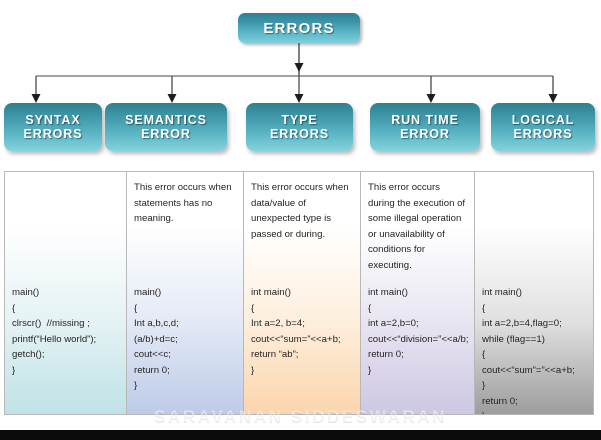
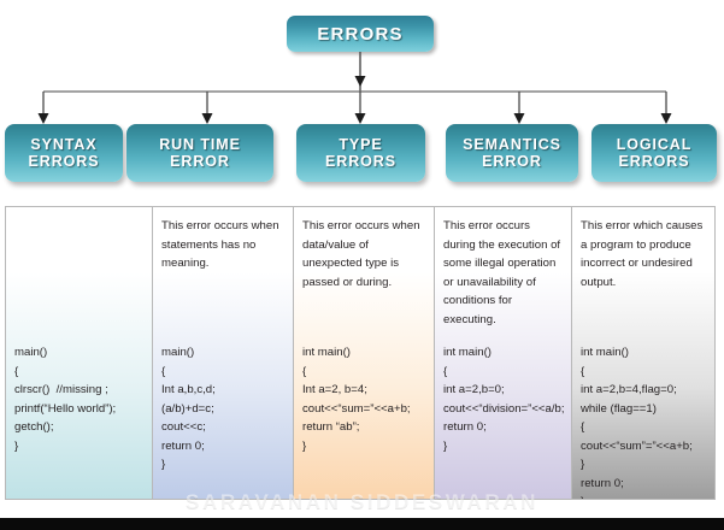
  ERRORS
  SYNTAX
  ERRORS
- SEMANTICS
+ RUN TIME
  ERROR
  TYPE
  ERRORS
- RUN TIME
+ SEMANTICS
  ERROR
  LOGICAL
  ERRORS
  main()
  {
  clrscr() //missing ;
  printf(“Hello world”);
  getch();
  }
  This error occurs when statements has no meaning.
  main()
  {
  Int a,b,c,d;
  (a/b)+d=c;
  cout<<c;
  return 0;
  }
  This error occurs when data/value of unexpected type is passed or during.
  int main()
  {
  Int a=2, b=4;
  cout<<“sum=”<<a+b;
  return “ab”;
  }
  This error occurs during the execution of some illegal operation or unavailability of conditions for executing.
  int main()
  {
  int a=2,b=0;
  cout<<“division=”<<a/b;
  return 0;
  }
+ This error which causes a program to produce incorrect or undesired output.
  int main()
  {
  int a=2,b=4,flag=0;
  while (flag==1)
  {
  cout<<“sum”=”<<a+b;
  }
  return 0;
  SARAVANAN SIDDESWARAN
